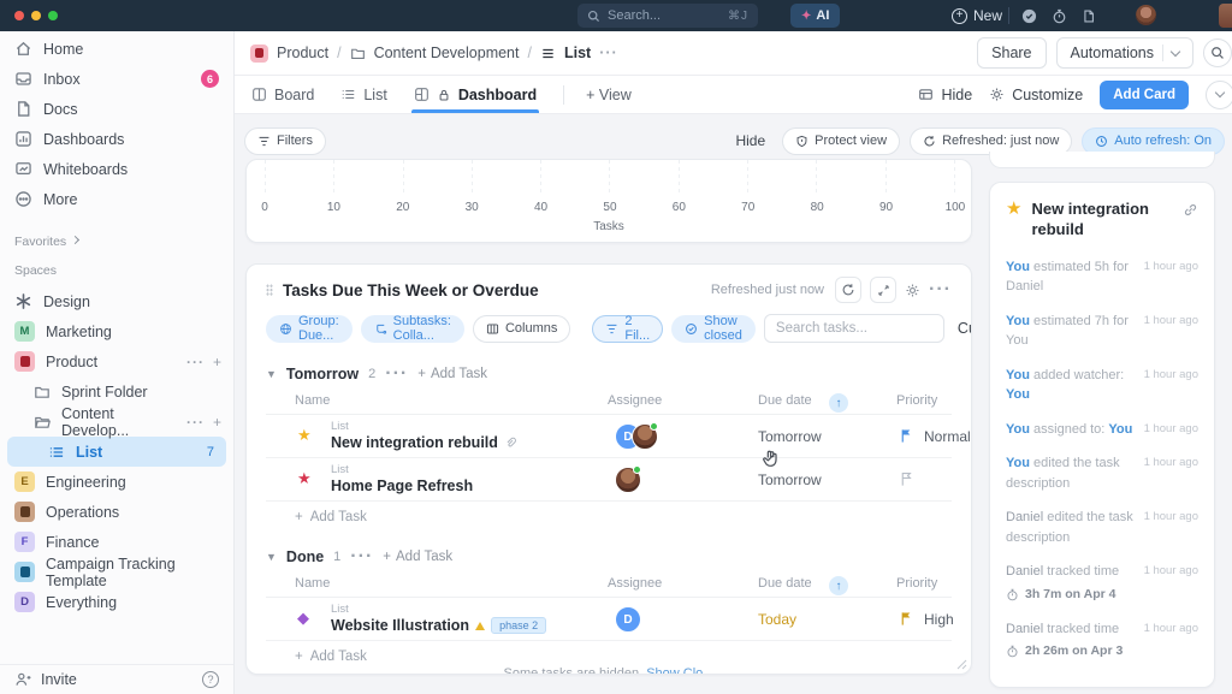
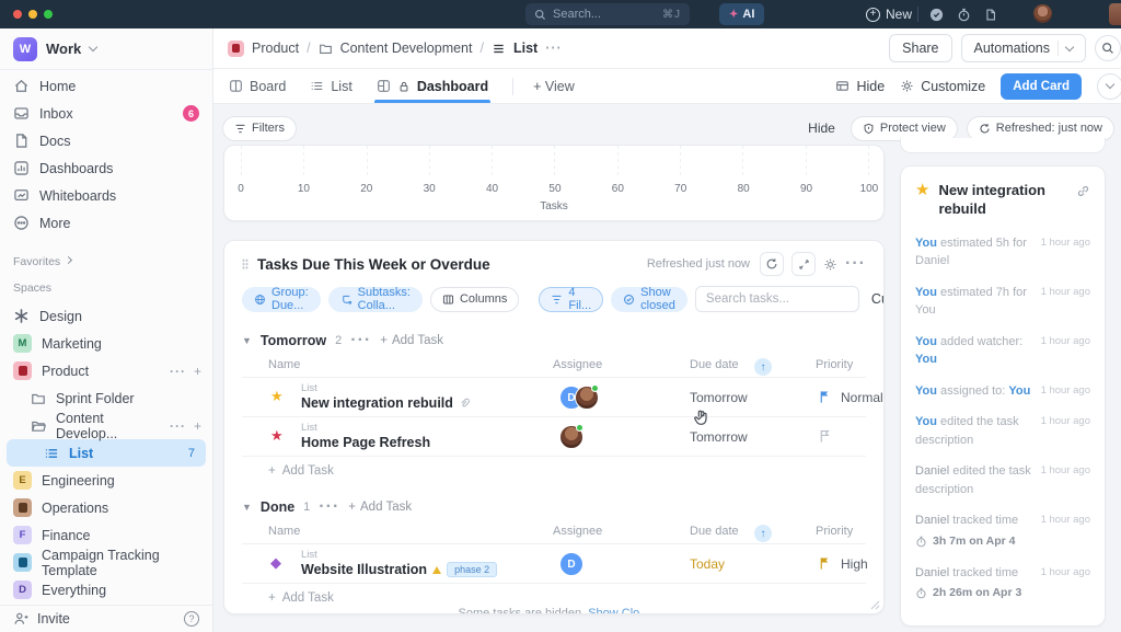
  Search...
  ⌘J
  ✦
  AI
  +
  New
+ W
+ Work
  Home
  Inbox
  6
  Docs
  Dashboards
  Whiteboards
  More
  Favorites
  Spaces
  Design
  M
  Marketing
  Product
  ···
  +
  Sprint Folder
  Content Develop...
  ···
  +
  List
  7
  E
  Engineering
  Operations
  F
  Finance
  Campaign Tracking Template
  D
  Everything
  Invite
  ?
  Product
  /
  Content Development
  /
  List
  ···
  Share
  Automations
  Board
  List
  Dashboard
  + View
  Hide
  Customize
  Add Card
  Filters
  Hide
  Protect view
  Refreshed: just now
- Auto refresh: On
  0
  10
  20
  30
  40
  50
  60
  70
  80
  90
  100
  Tasks
  Tasks Due This Week or Overdue
  Refreshed just now
  ···
  Group: Due...
  Subtasks: Colla...
  Columns
- 2 Fil...
+ 4 Fil...
  Show closed
  Search tasks...
  ▼
  Tomorrow
  2
  ···
  +
  Add Task
  Name
  Assignee
  Due date
  ↑
  Priority
  ★
  List
  New integration rebuild
  D
  Tomorrow
  Normal
  ★
  List
  Home Page Refresh
  Tomorrow
  +
  Add Task
  ▼
  Done
  1
  ···
  +
  Add Task
  Name
  Assignee
  Due date
  ↑
  Priority
  ◆
  List
  Website Illustration
  phase 2
  D
  Today
  High
  +
  Add Task
  ★
  New integration rebuild
  You estimated 5h for Daniel
  1 hour ago
  You estimated 7h for You
  1 hour ago
  You added watcher: You
  1 hour ago
  You assigned to: You
  1 hour ago
  You edited the task description
  1 hour ago
  Daniel edited the task description
  1 hour ago
  Daniel tracked time
  1 hour ago
  3h 7m on Apr 4
  Daniel tracked time
  1 hour ago
  2h 26m on Apr 3
